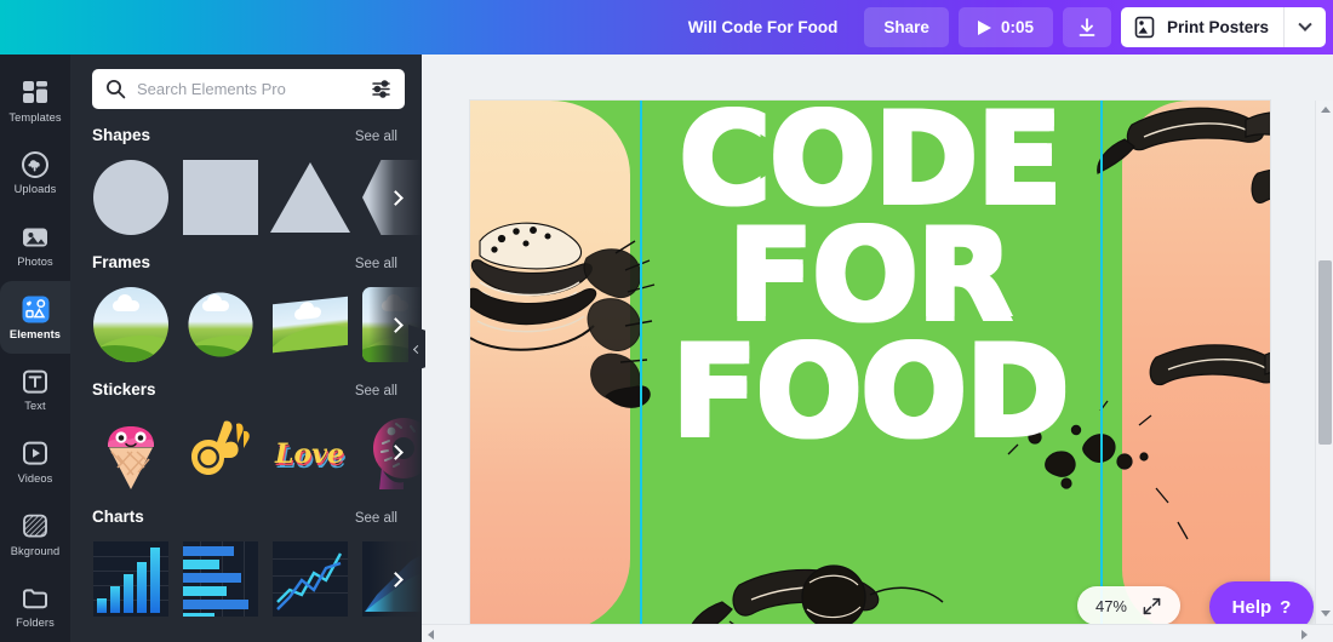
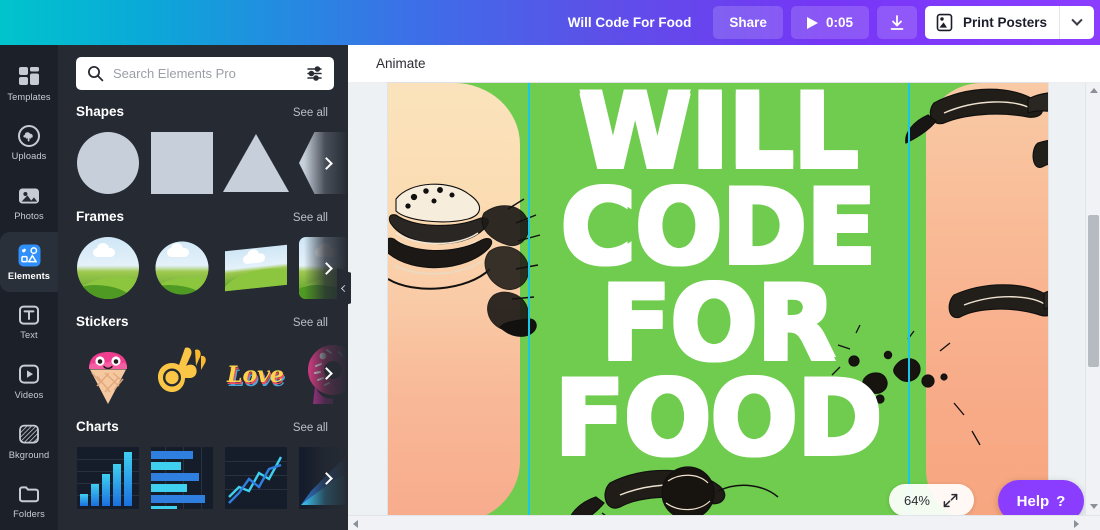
  Will Code For Food
  Share
  0:05
  Print Posters
  Templates
  Uploads
  Photos
  Elements
  Text
  Videos
  Bkground
  Folders
  Search Elements Pro
  Shapes
  See all
  Frames
  See all
  Stickers
  See all
  Love
  Love
  Charts
  See all
+ Animate
+ WILL
  CODE
  FOR
  FOOD
- 47%
+ 64%
  Help
  ?
